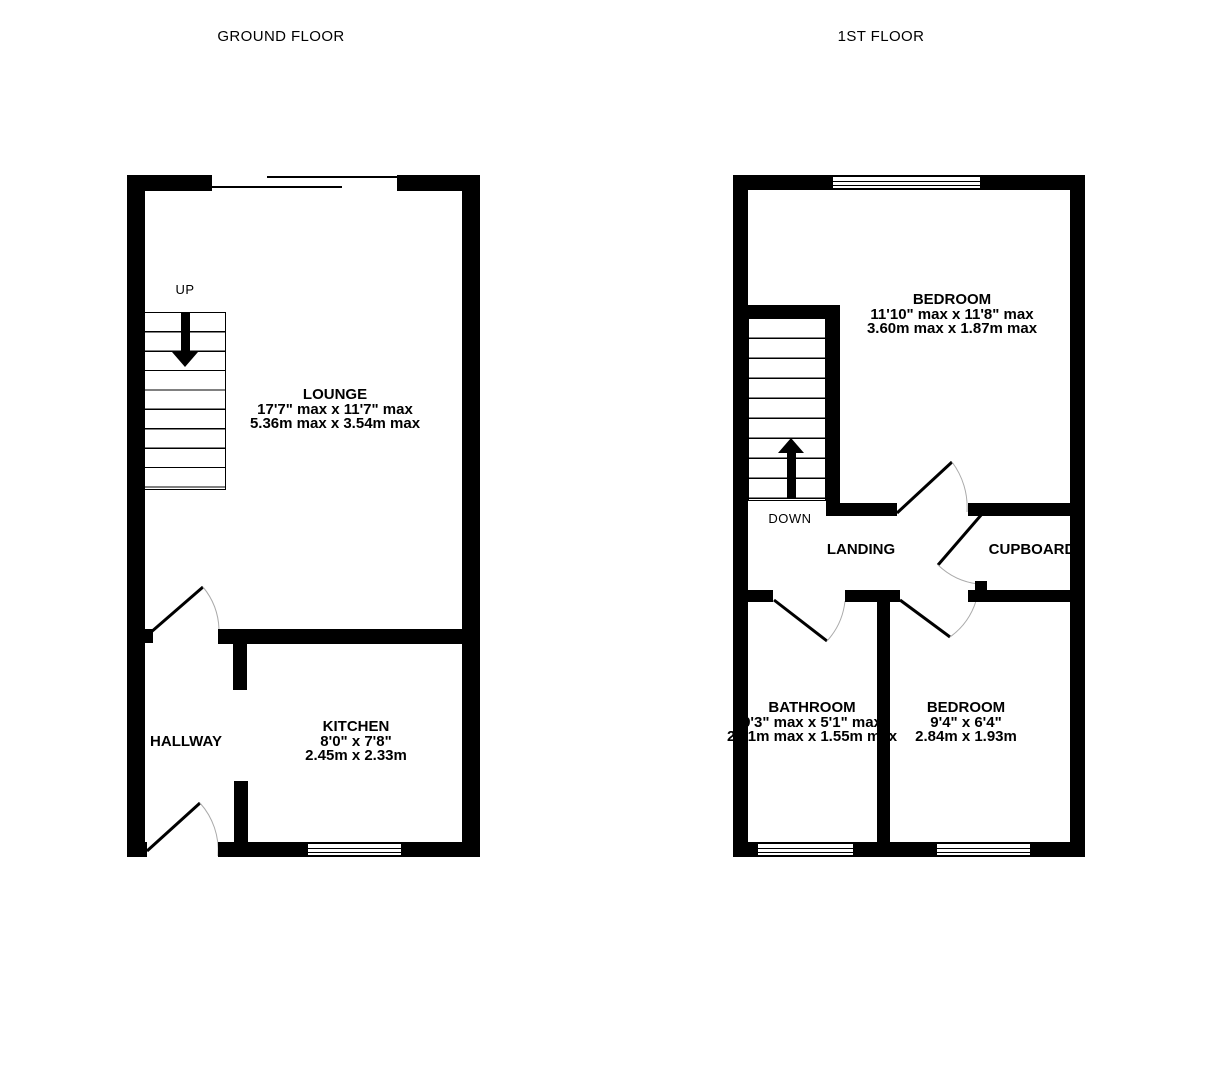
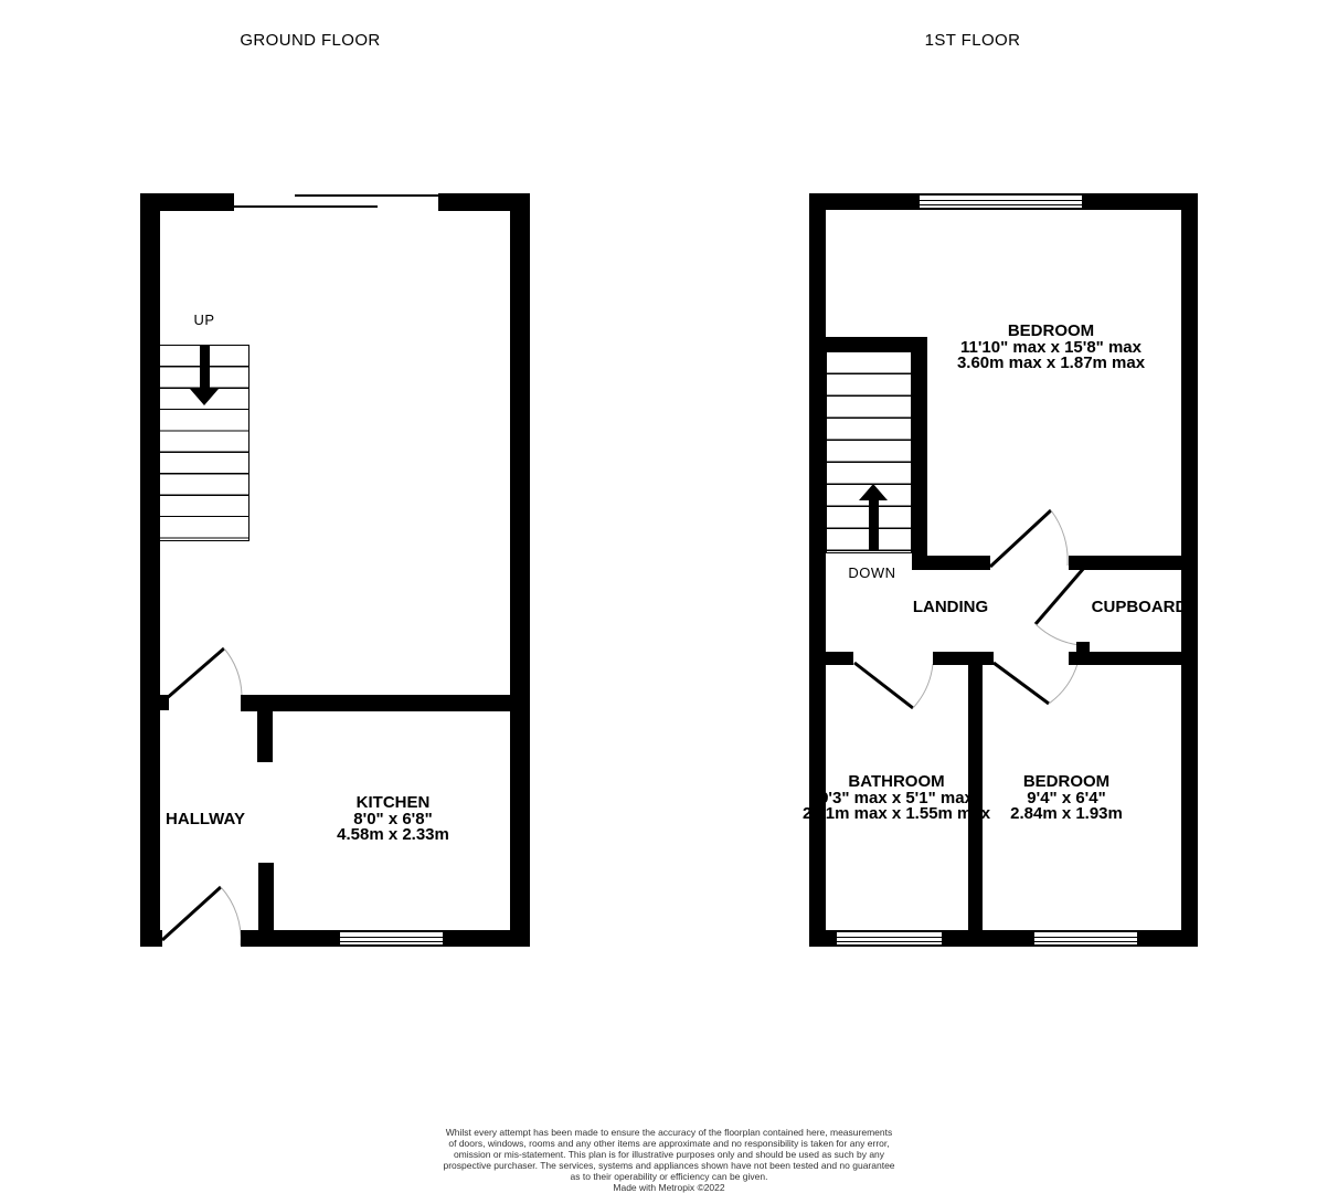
  GROUND FLOOR
  1ST FLOOR
  UP
- LOUNGE
- 17'7" max x 11'7" max
- 5.36m max x 3.54m max
  KITCHEN
- 8'0" x 7'8"
+ 8'0" x 6'8"
- 2.45m x 2.33m
+ 4.58m x 2.33m
  HALLWAY
  DOWN
  BEDROOM
- 11'10" max x 11'8" max
+ 11'10" max x 15'8" max
  3.60m max x 1.87m max
  BATHROOM
  '3" max x 5'1" ma
  21m max x 1.55m mx
  BEDROOM
  9'4" x 6'4"
  2.84m x 1.93m
  LANDING
  CUPBOAR
+ Whilst every attempt has been made to ensure the accuracy of the floorplan contained here, measurements
+ of doors, windows, rooms and any other items are approximate and no responsibility is taken for any error,
+ omission or mis-statement. This plan is for illustrative purposes only and should be used as such by any
+ prospective purchaser. The services, systems and appliances shown have not been tested and no guarantee
+ as to their operability or efficiency can be given.
+ Made with Metropix ©2022
